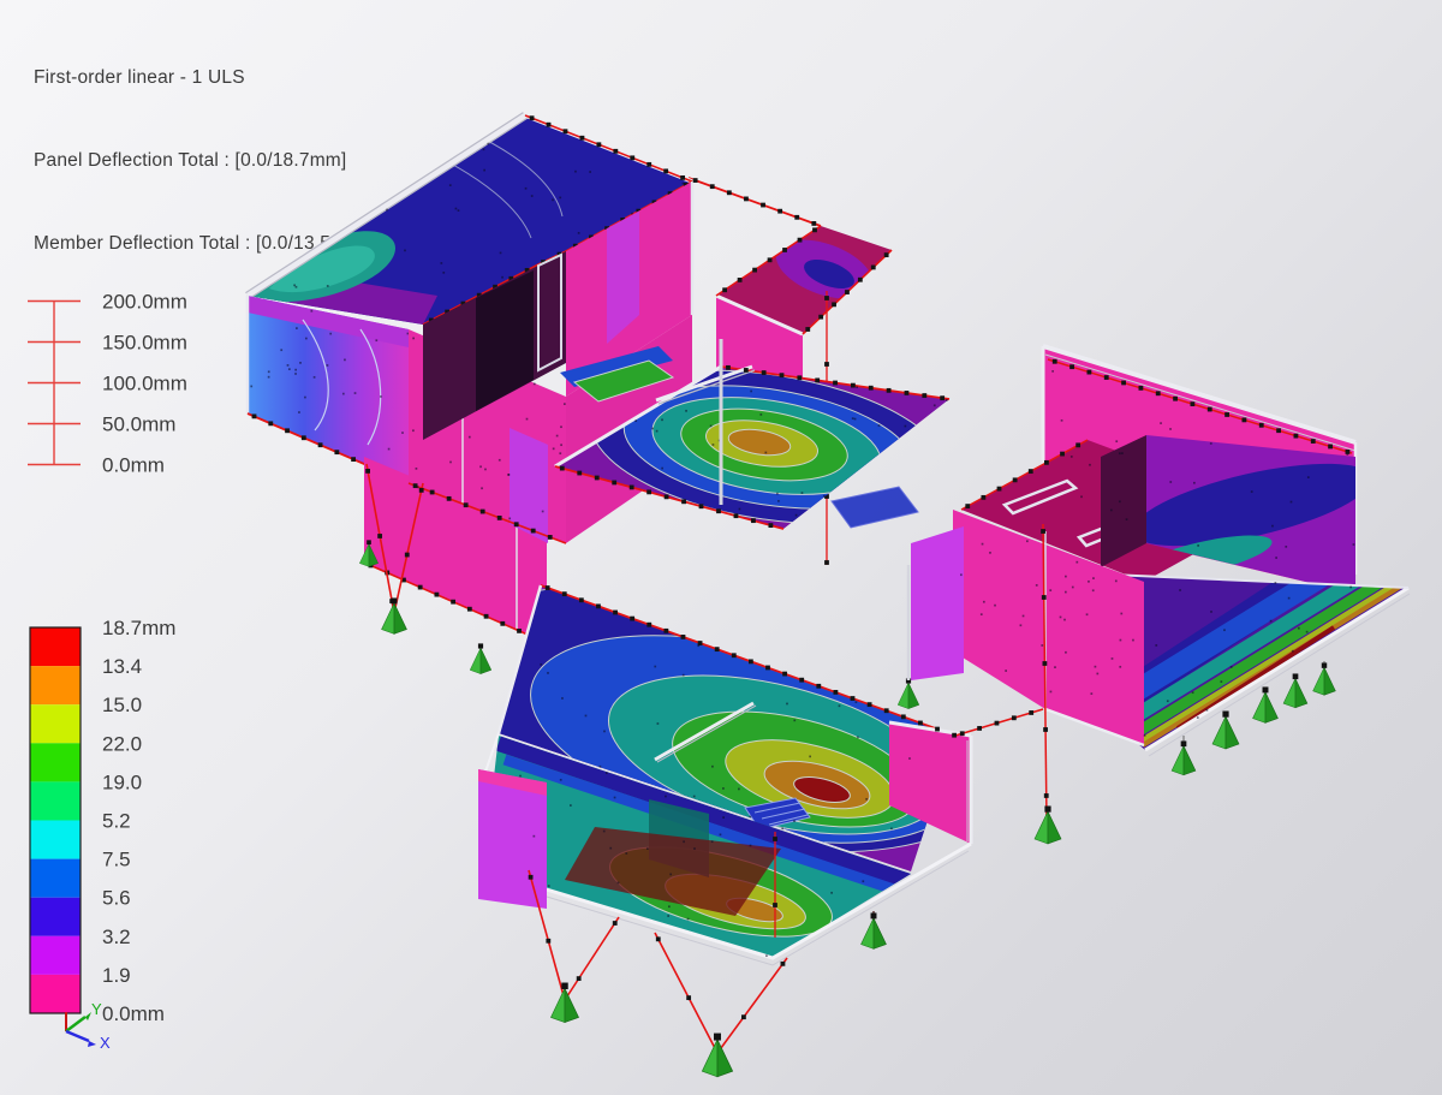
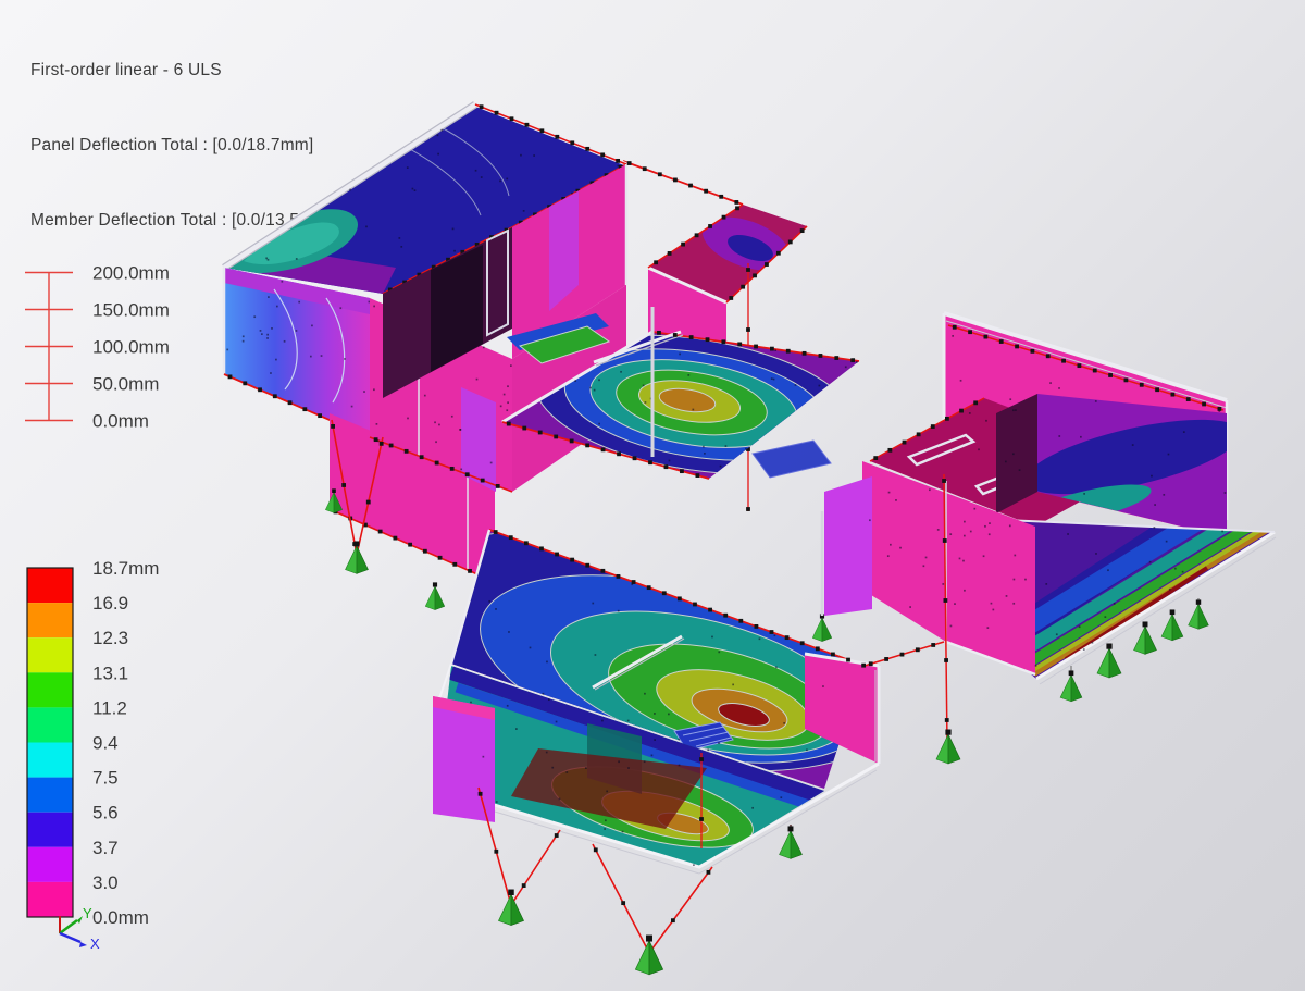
- First-order linear - 1 ULS
+ First-order linear - 6 ULS
  Panel Deflection Total : [0.0/18.7mm]
  Member Deflection Total : [0.0/13.
  200.0mm
  150.0mm
  100.0mm
  50.0mm
  0.0mm
  18.7mm
- 13.4
+ 16.9
- 15.0
+ 12.3
- 22.0
+ 13.1
- 19.0
+ 11.2
- 5.2
+ 9.4
  7.5
  5.6
- 3.2
+ 3.7
- 1.9
+ 3.0
  0.0mm
  Y
  X
